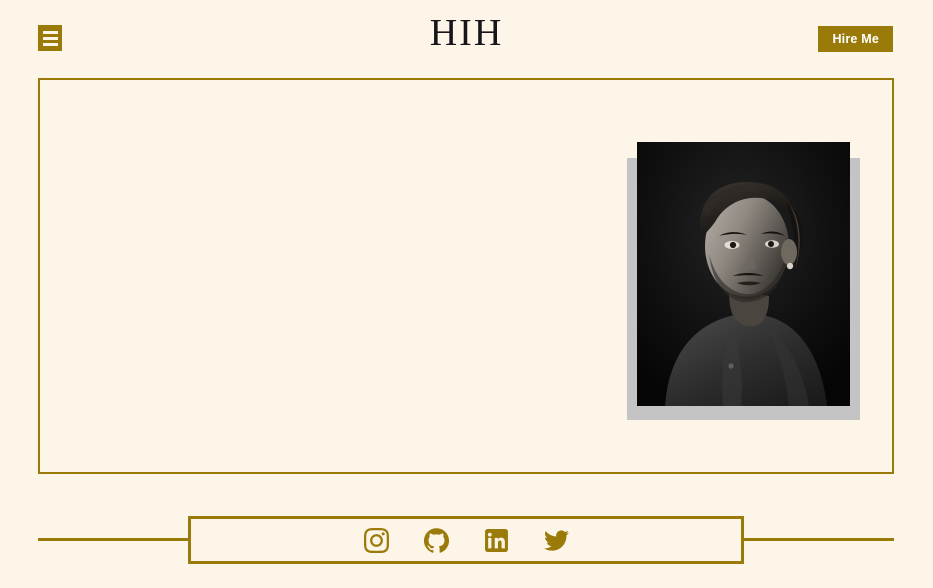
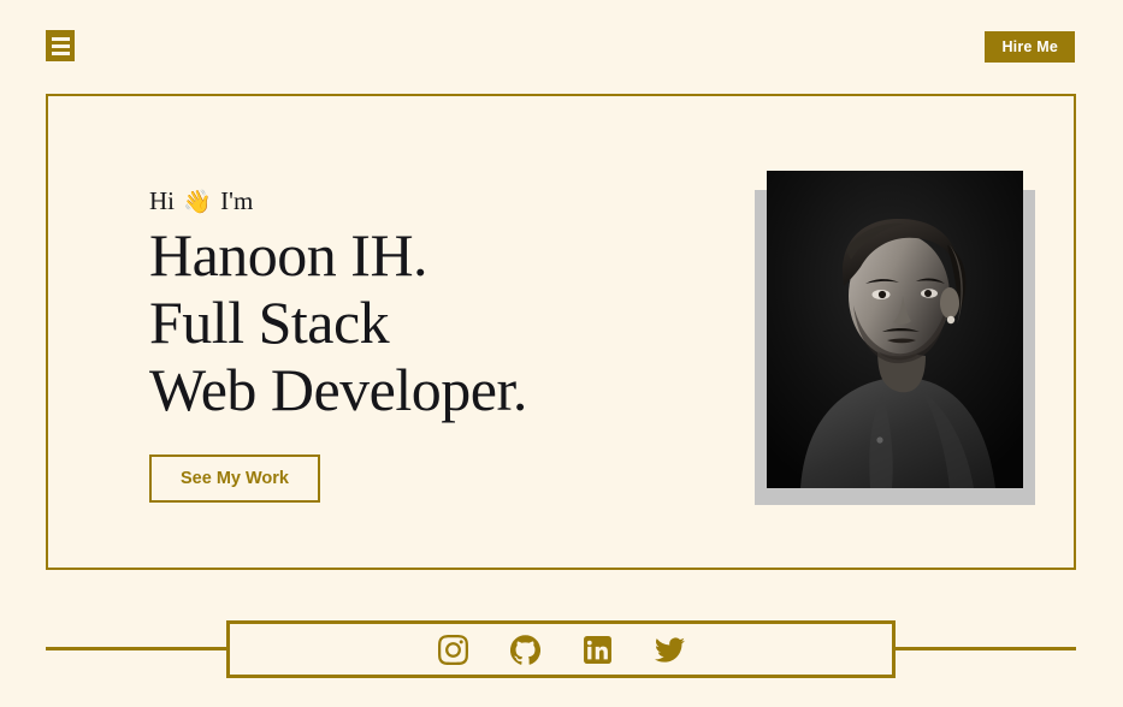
- HIH
  Hire Me
+ Hi 👋 I'm
+ Hanoon IH.
+ Full Stack
+ Web Developer.
+ See My Work
